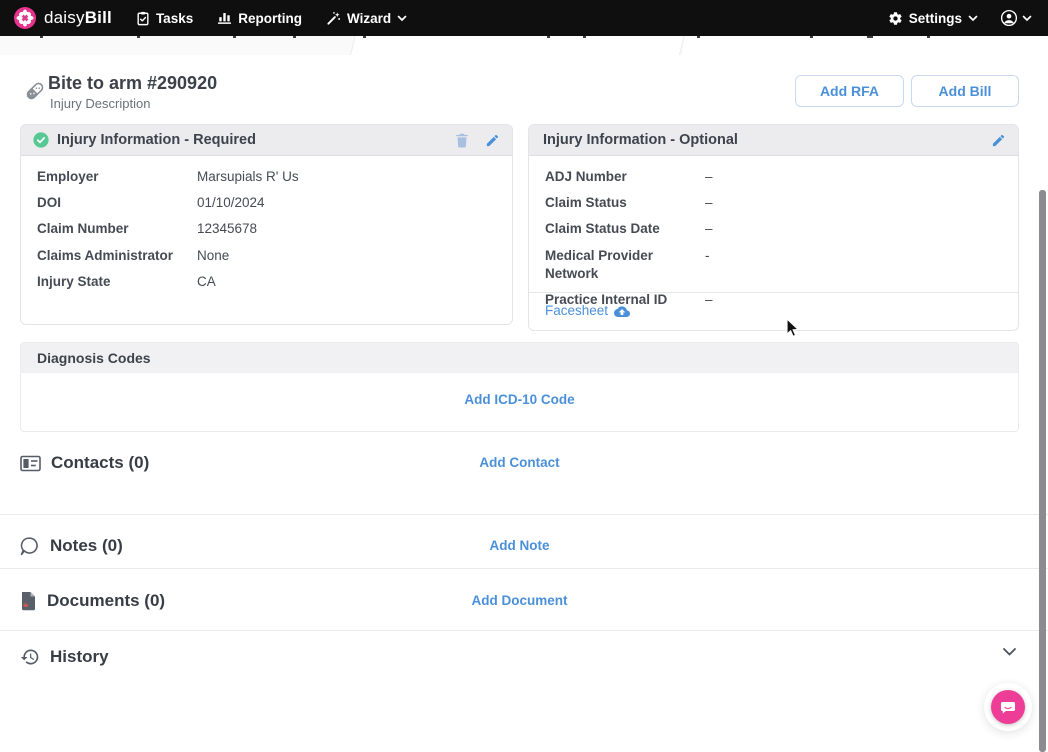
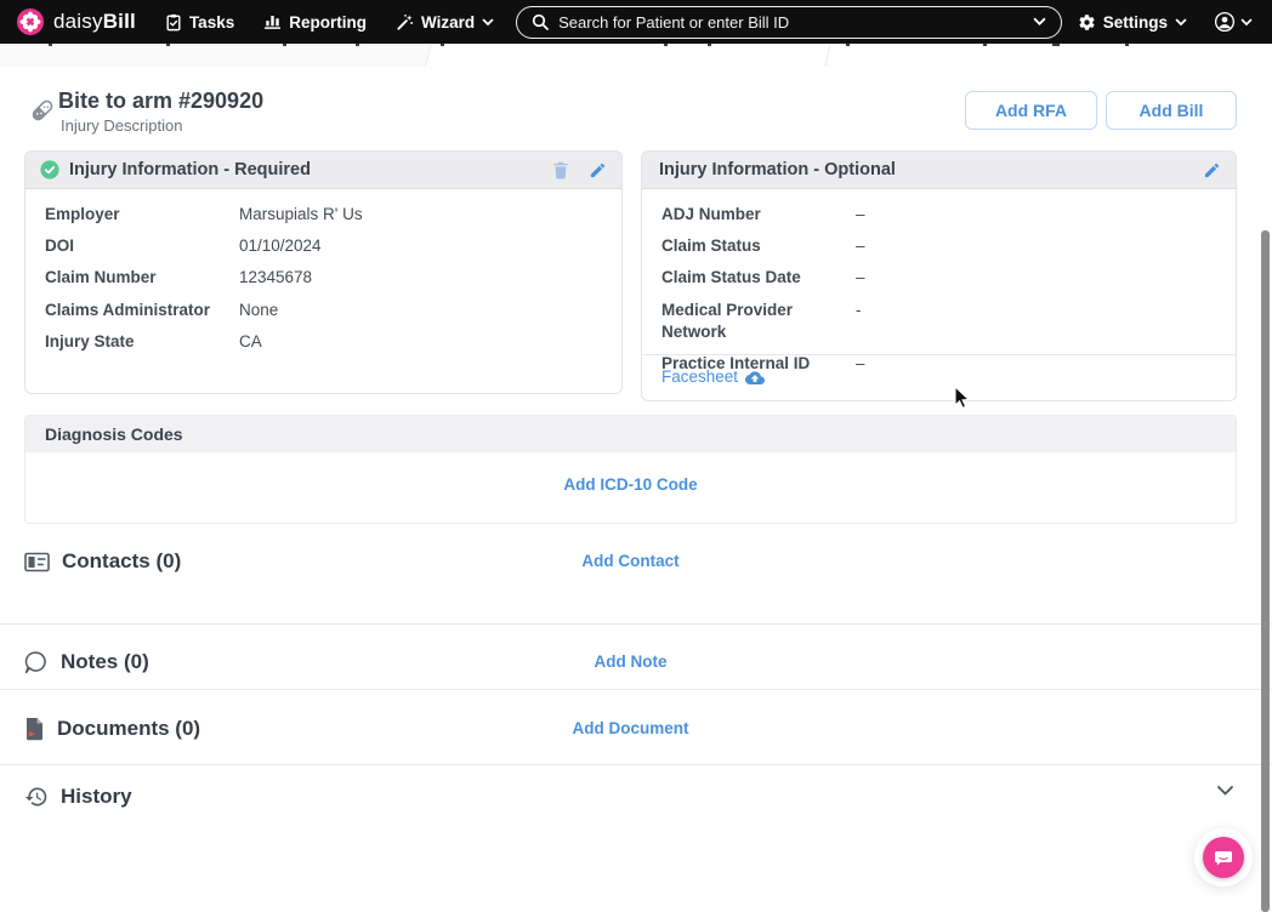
  daisyBill
  Tasks
  Reporting
  Wizard
+ Search for Patient or enter Bill ID
  Settings
  Bite to arm #290920
  Injury Description
  Add RFA
  Add Bill
  Injury Information - Required
  Employer
  Marsupials R' Us
  DOI
  01/10/2024
  Claim Number
  12345678
  Claims Administrator
  None
  Injury State
  CA
  Injury Information - Optional
  ADJ Number
  –
  Claim Status
  –
  Claim Status Date
  –
  Medical Provider Network
  -
  Practice Internal ID
  –
  Facesheet
  Diagnosis Codes
  Add ICD-10 Code
  Contacts (0)
  Add Contact
  Notes (0)
  Add Note
  Documents (0)
  Add Document
  History
